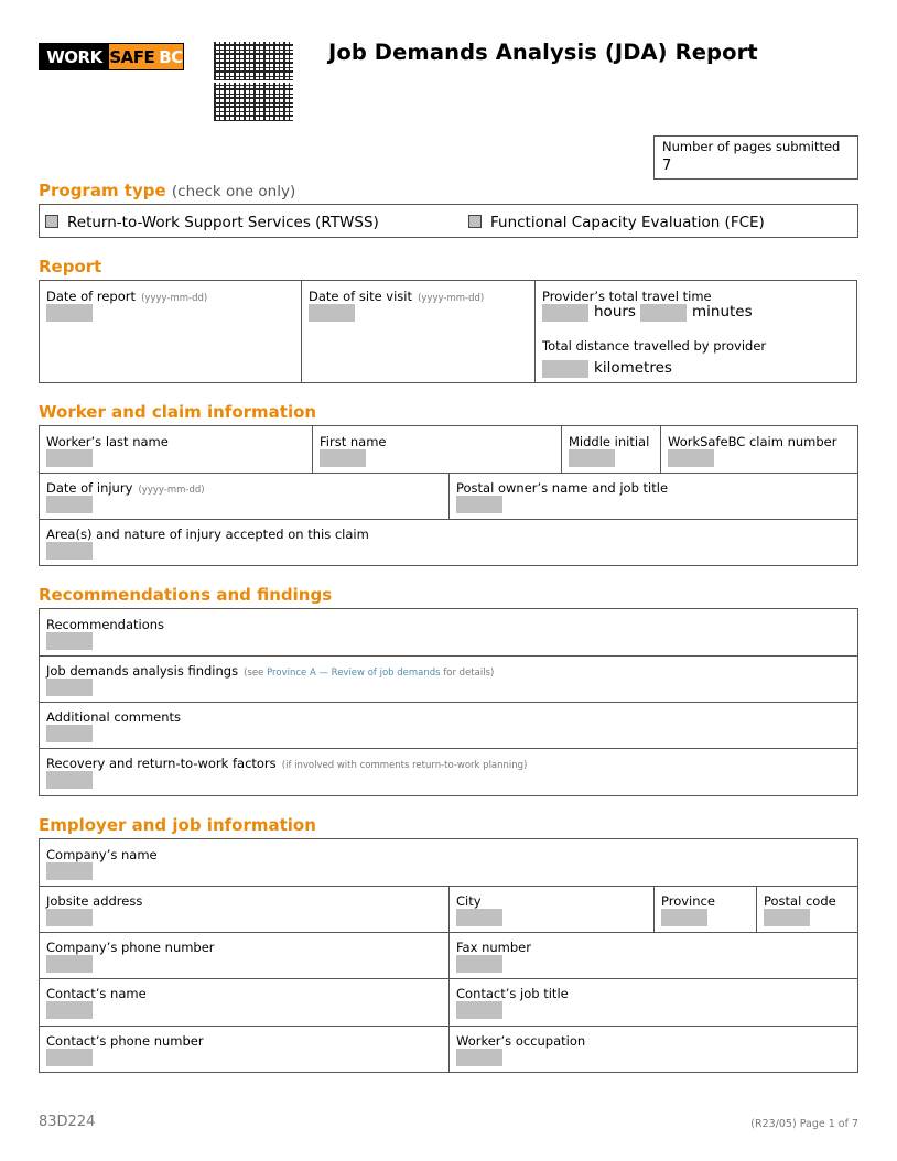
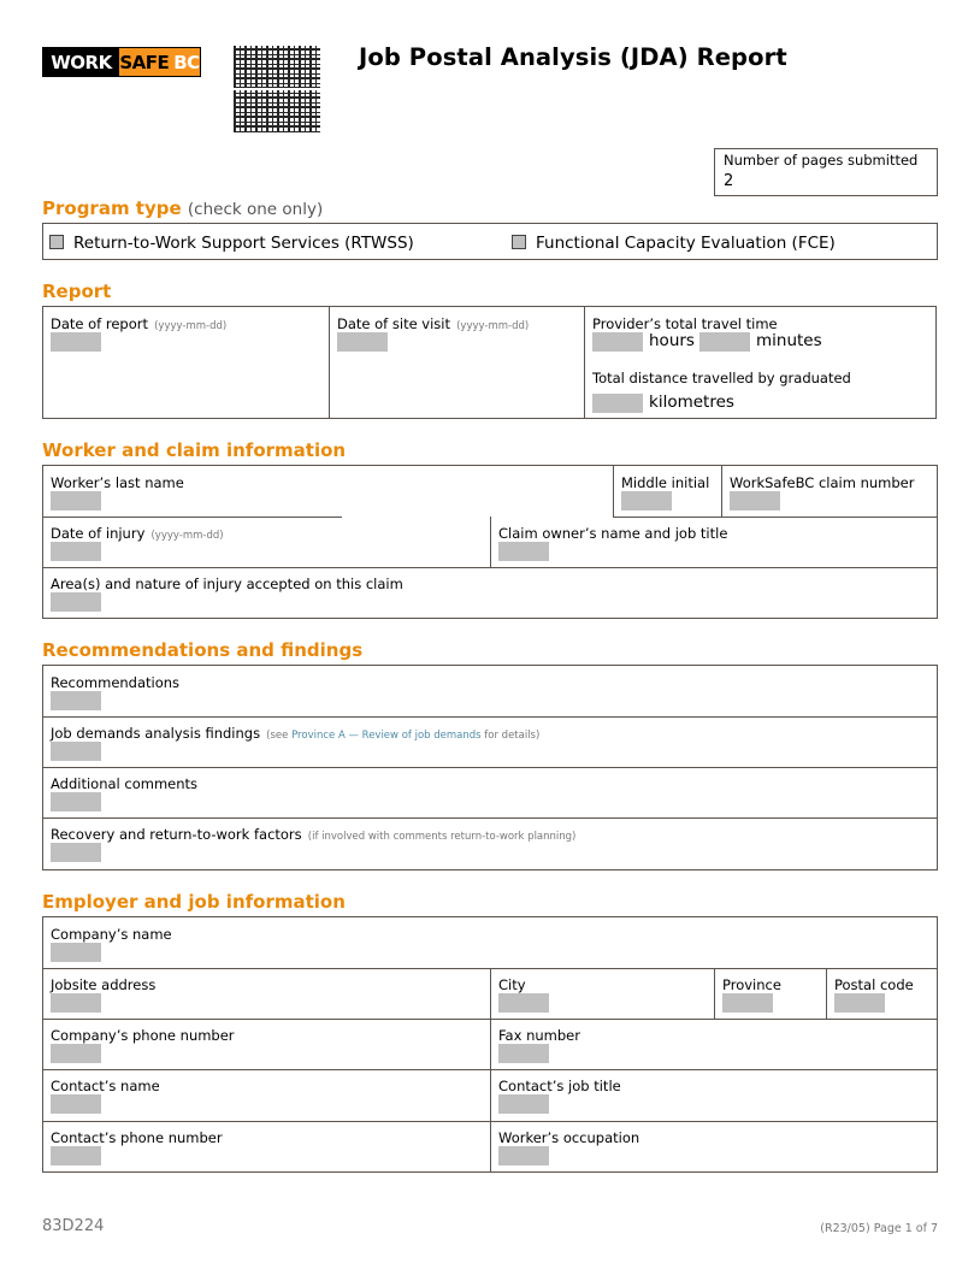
  WORK
  SAFE
  BC
- Job Demands Analysis (JDA) Report
+ Job Postal Analysis (JDA) Report
  Number of pages submitted
- 7
+ 2
  Program type (check one only)
  Return-to-Work Support Services (RTWSS)
  Functional Capacity Evaluation (FCE)
  Report
  Date of report (yyyy-mm-dd)
  Date of site visit (yyyy-mm-dd)
  Provider’s total travel time
  hours
  minutes
- Total distance travelled by provider
+ Total distance travelled by graduated
  kilometres
  Worker and claim information
  Worker’s last name
- First name
  Middle initial
  WorkSafeBC claim number
  Date of injury (yyyy-mm-dd)
- Postal owner’s name and job title
+ Claim owner’s name and job title
  Area(s) and nature of injury accepted on this claim
  Recommendations and findings
  Recommendations
  Job demands analysis findings (see Province A — Review of job demands for details)
  Additional comments
  Recovery and return-to-work factors (if involved with comments return-to-work planning)
  Employer and job information
  Company’s name
  Jobsite address
  City
  Province
  Postal code
  Company’s phone number
  Fax number
  Contact’s name
  Contact’s job title
  Contact’s phone number
  Worker’s occupation
  83D224
  (R23/05) Page 1 of 7
